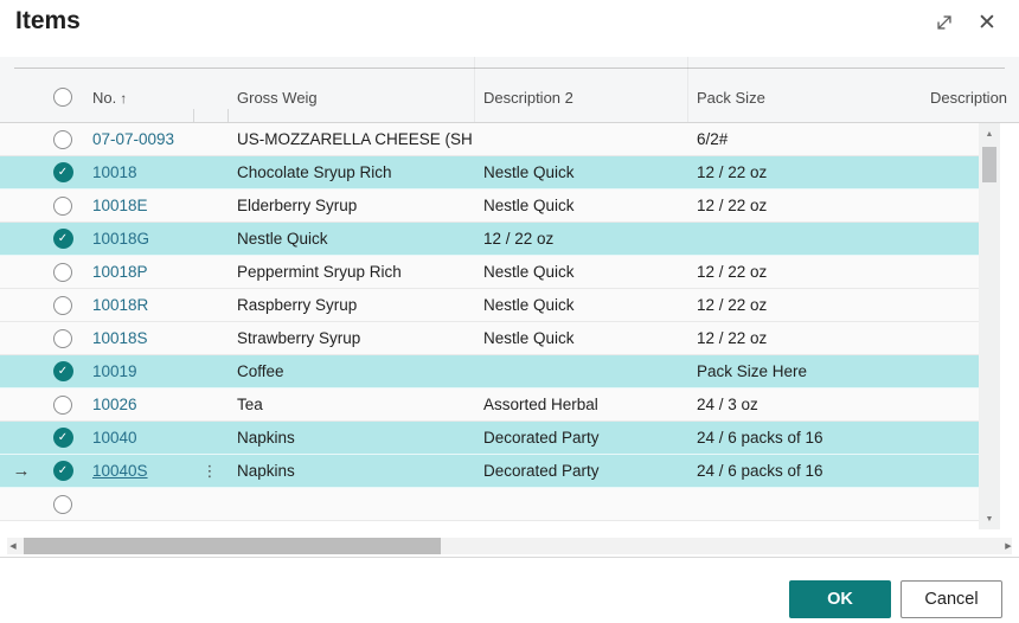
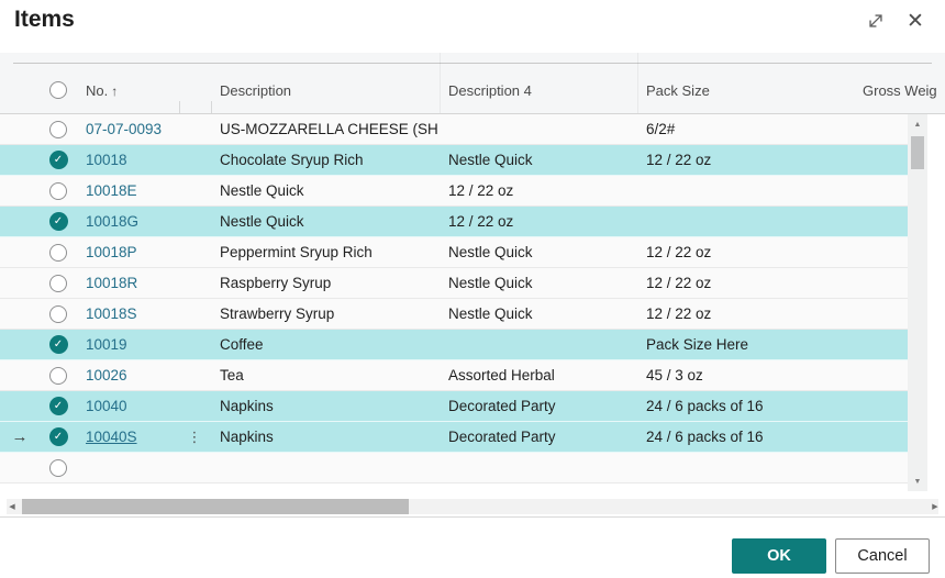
  Items
  ✕
  No. ↑
- Gross Weig
+ Description
- Description 2
+ Description 4
  Pack Size
- Description
+ Gross Weig
  07-07-0093
  US-MOZZARELLA CHEESE (SH
  6/2#
  ✓
  10018
  Chocolate Sryup Rich
  Nestle Quick
  12 / 22 oz
  10018E
- Elderberry Syrup
  Nestle Quick
  12 / 22 oz
  ✓
  10018G
  Nestle Quick
  12 / 22 oz
  10018P
  Peppermint Sryup Rich
  Nestle Quick
  12 / 22 oz
  10018R
  Raspberry Syrup
  Nestle Quick
  12 / 22 oz
  10018S
  Strawberry Syrup
  Nestle Quick
  12 / 22 oz
  ✓
  10019
  Coffee
  Pack Size Here
  10026
  Tea
  Assorted Herbal
- 24 / 3 oz
+ 45 / 3 oz
  ✓
  10040
  Napkins
  Decorated Party
  24 / 6 packs of 16
  →
  ✓
  10040S
  ⋮
  Napkins
  Decorated Party
  24 / 6 packs of 16
  OK
  Cancel
